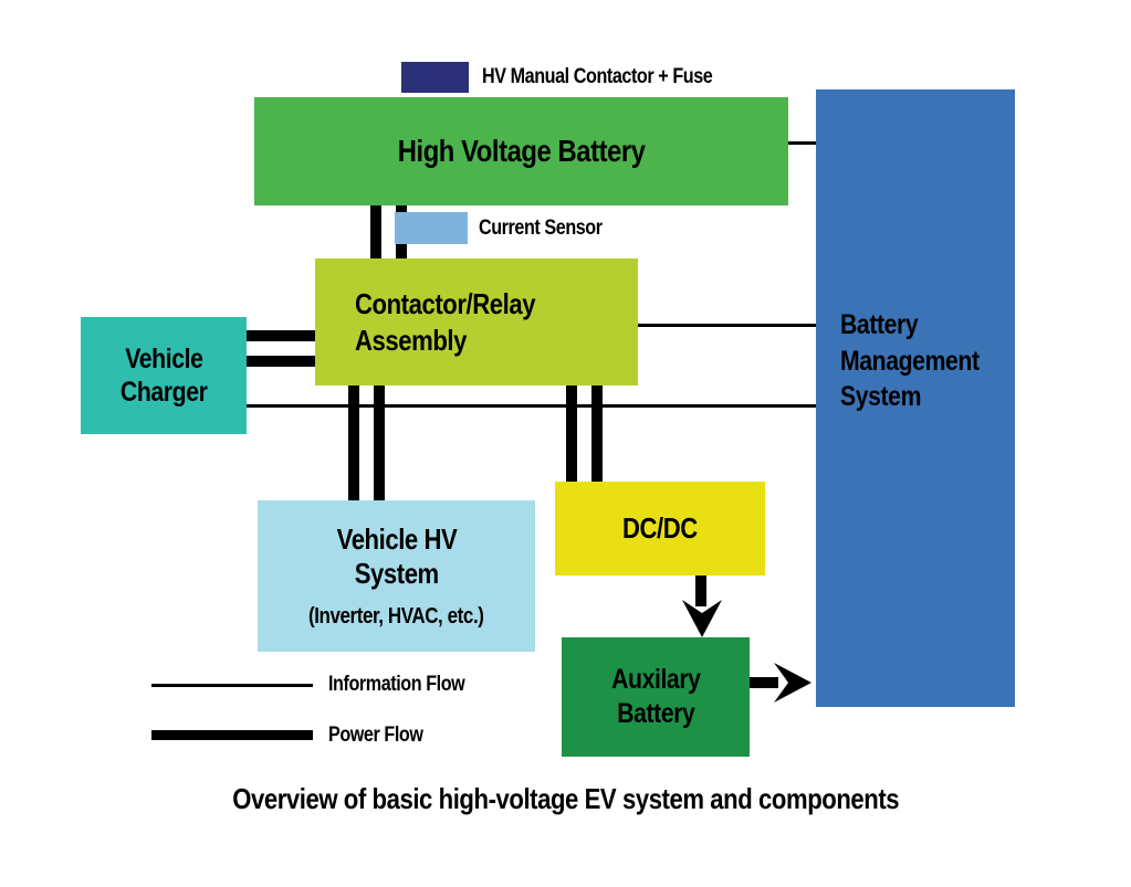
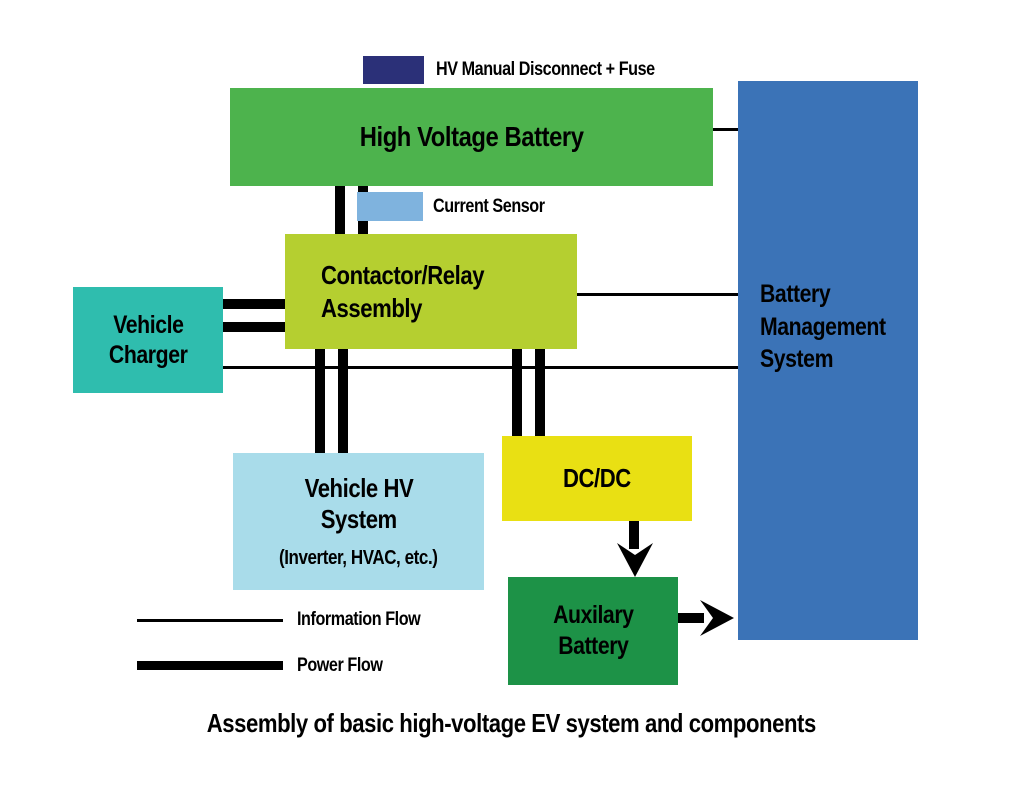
- HV Manual Contactor + Fuse
+ HV Manual Disconnect + Fuse
  High Voltage Battery
  Current Sensor
  Contactor/Relay
  Assembly
  Vehicle
  Charger
  Battery
  Management
  System
  Vehicle HV
  System
  (Inverter, HVAC, etc.)
  DC/DC
  Auxilary
  Battery
  Information Flow
  Power Flow
- Overview of basic high-voltage EV system and components
+ Assembly of basic high-voltage EV system and components
